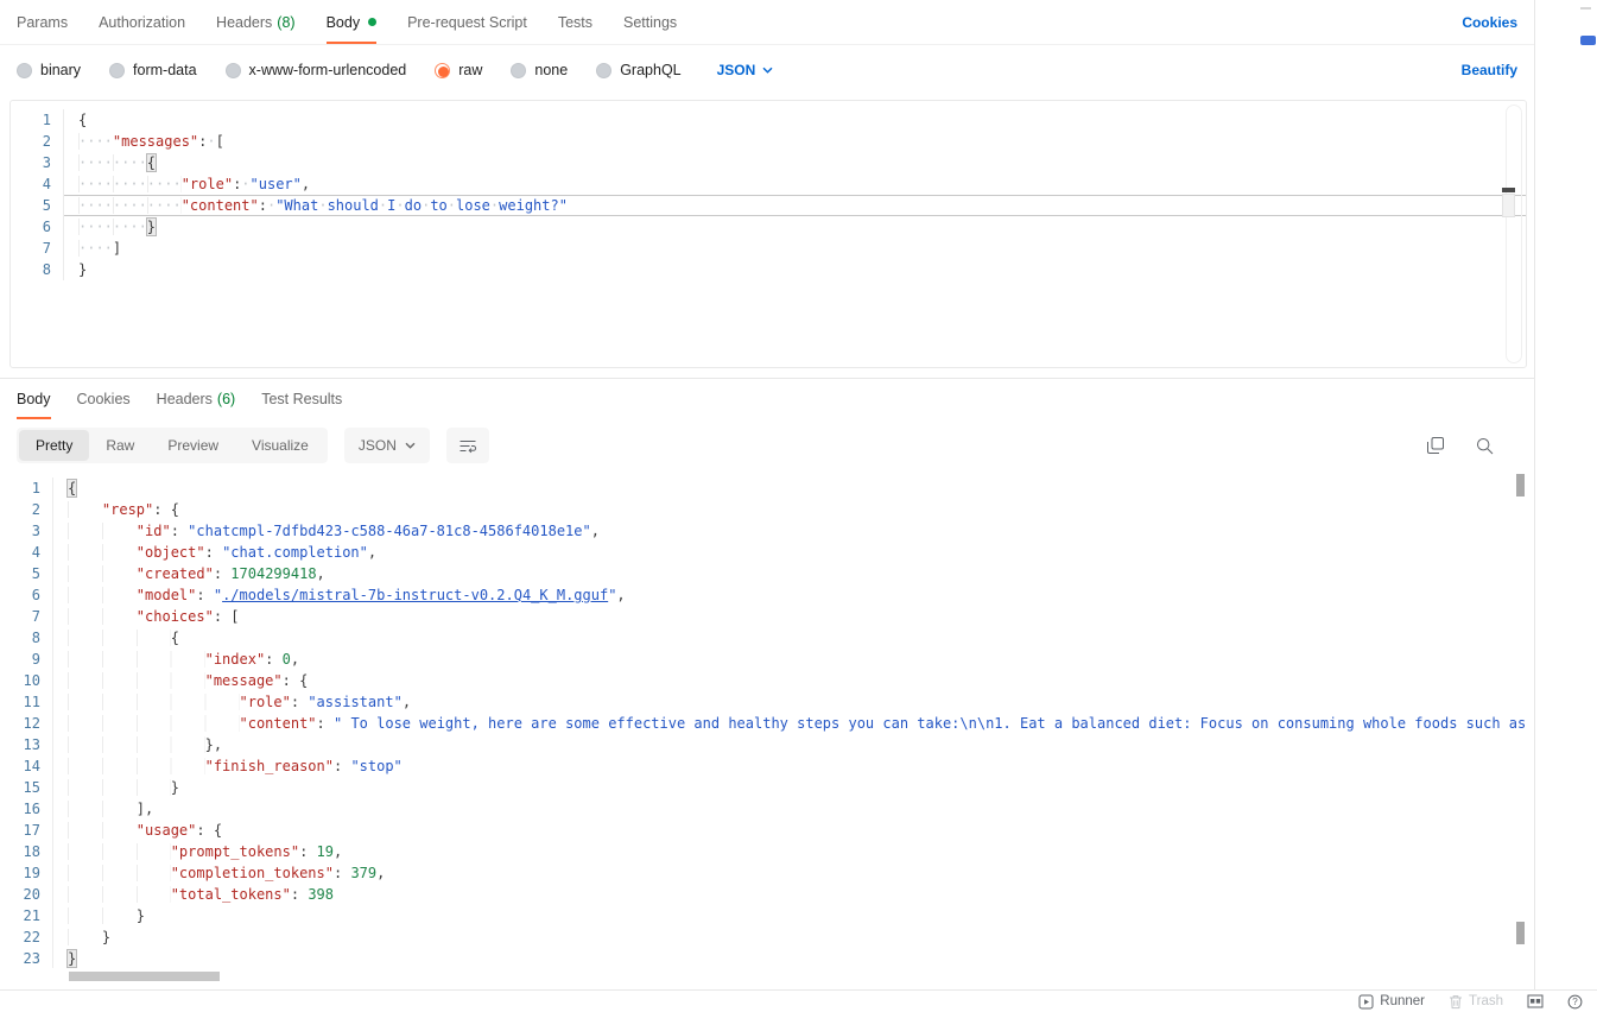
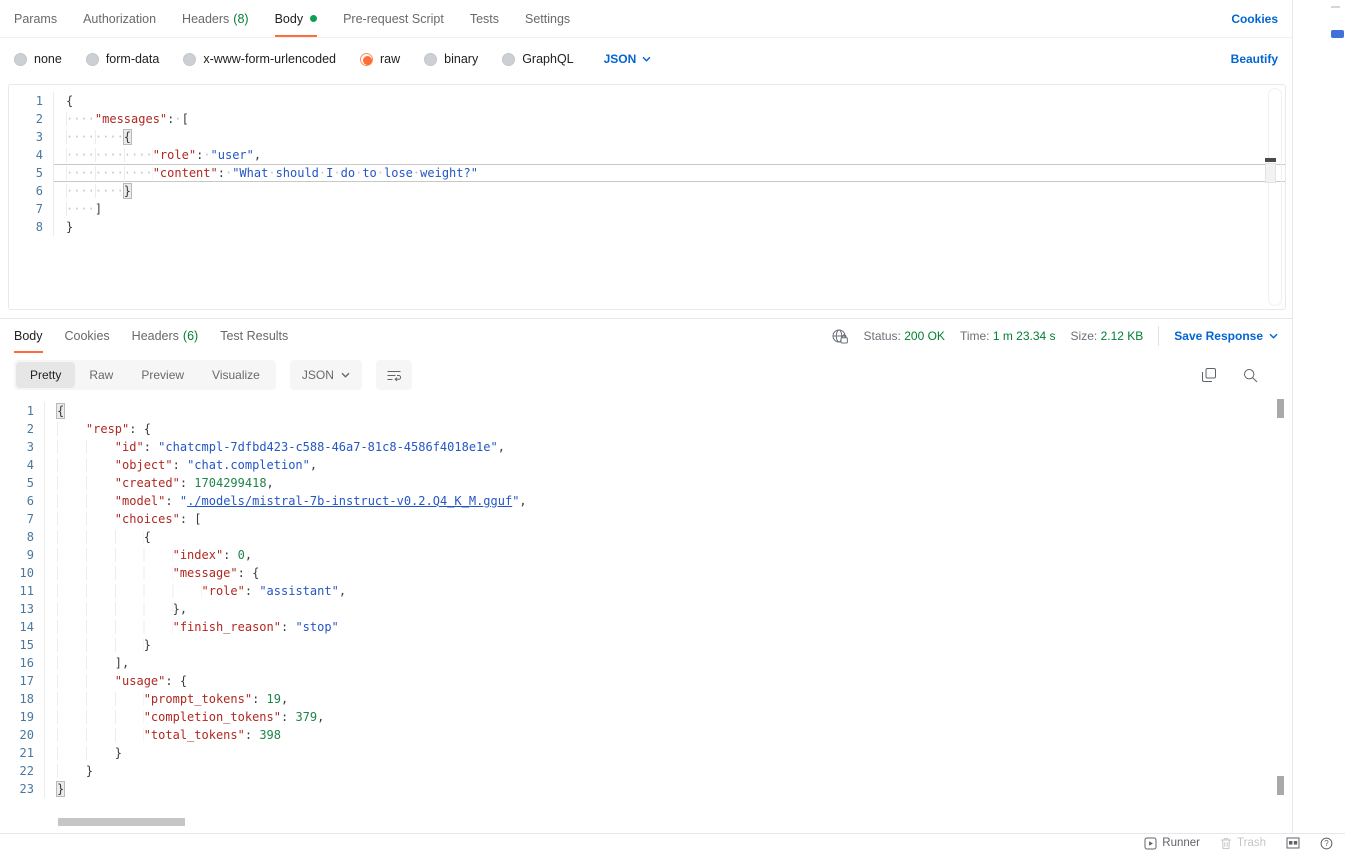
  Params
  Authorization
  Headers
  (8)
  Body
  Pre-request Script
  Tests
  Settings
  Cookies
- binary
+ none
  form-data
  x-www-form-urlencoded
  raw
- none
+ binary
  GraphQL
  JSON
  Beautify
  1
  {
  2
  ····"messages":·[
  3
  ········{
  4
  ············"role":·"user",
  5
  ············"content":·"What·should·I·do·to·lose·weight?"
  6
  ········}
  7
  ····]
  8
  }
  Body
  Cookies
  Headers
  (6)
  Test Results
+ Status: 200 OK
+ Time: 1 m 23.34 s
+ Size: 2.12 KB
+ Save Response
  Pretty
  Raw
  Preview
  Visualize
  JSON
  1
  {
  2
  "resp": {
  3
  "id": "chatcmpl-7dfbd423-c588-46a7-81c8-4586f4018e1e",
  4
  "object": "chat.completion",
  5
  "created": 1704299418,
  6
  "model": "./models/mistral-7b-instruct-v0.2.Q4_K_M.gguf",
  7
  "choices": [
  8
  {
  9
  "index": 0,
  10
  "message": {
  11
  "role": "assistant",
- 12
- "content": " To lose weight, here are some effective and healthy steps you can take:\n\n1. Eat a balanced diet: Focus on consuming whole foods such as
  13
  },
  14
  "finish_reason": "stop"
  15
  }
  16
  ],
  17
  "usage": {
  18
  "prompt_tokens": 19,
  19
  "completion_tokens": 379,
  20
  "total_tokens": 398
  21
  }
  22
  }
  23
  }
  Runner
  Trash
  ?
